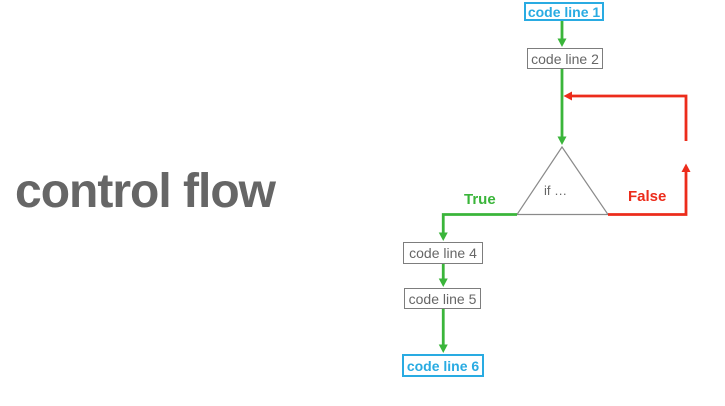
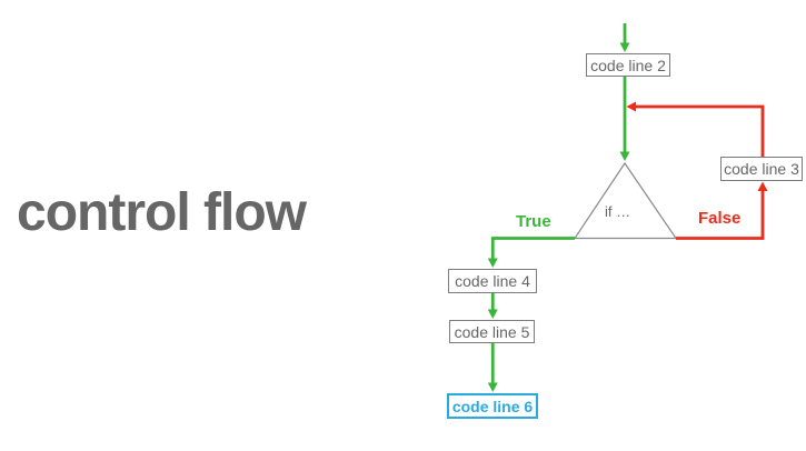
  control flow
- code line 1
  code line 2
+ code line 3
  code line 4
  code line 5
  code line 6
  if …
  True
  False
